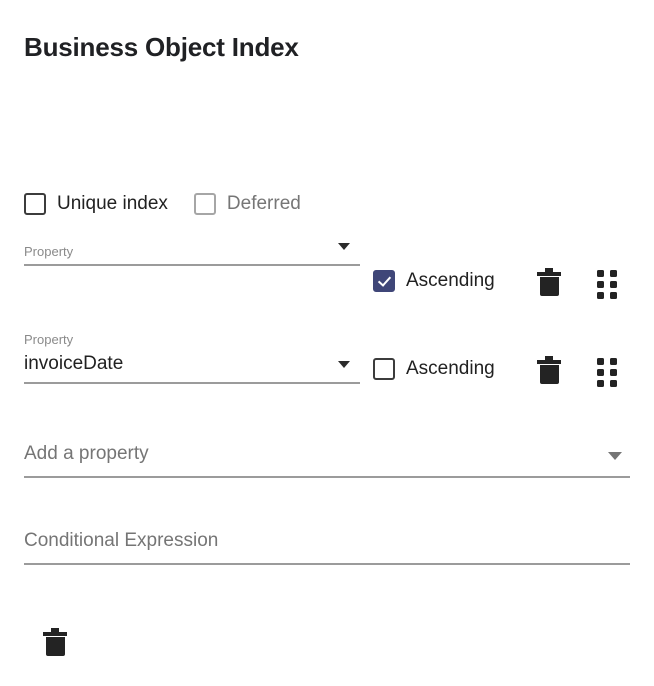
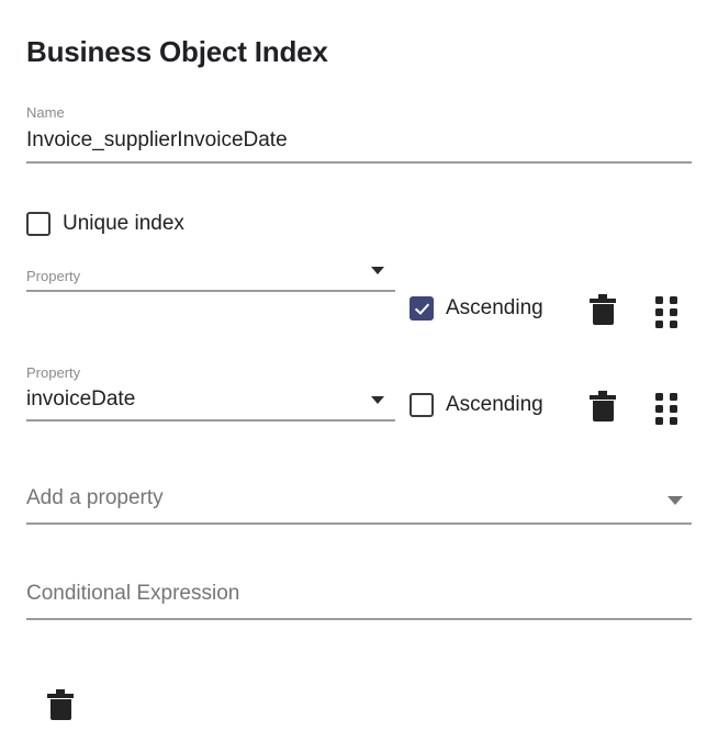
  Business Object Index
+ Name
+ Invoice_supplierInvoiceDate
  Unique index
- Deferred
  Property
  Ascending
  Property
  invoiceDate
  Ascending
  Add a property
  Conditional Expression
